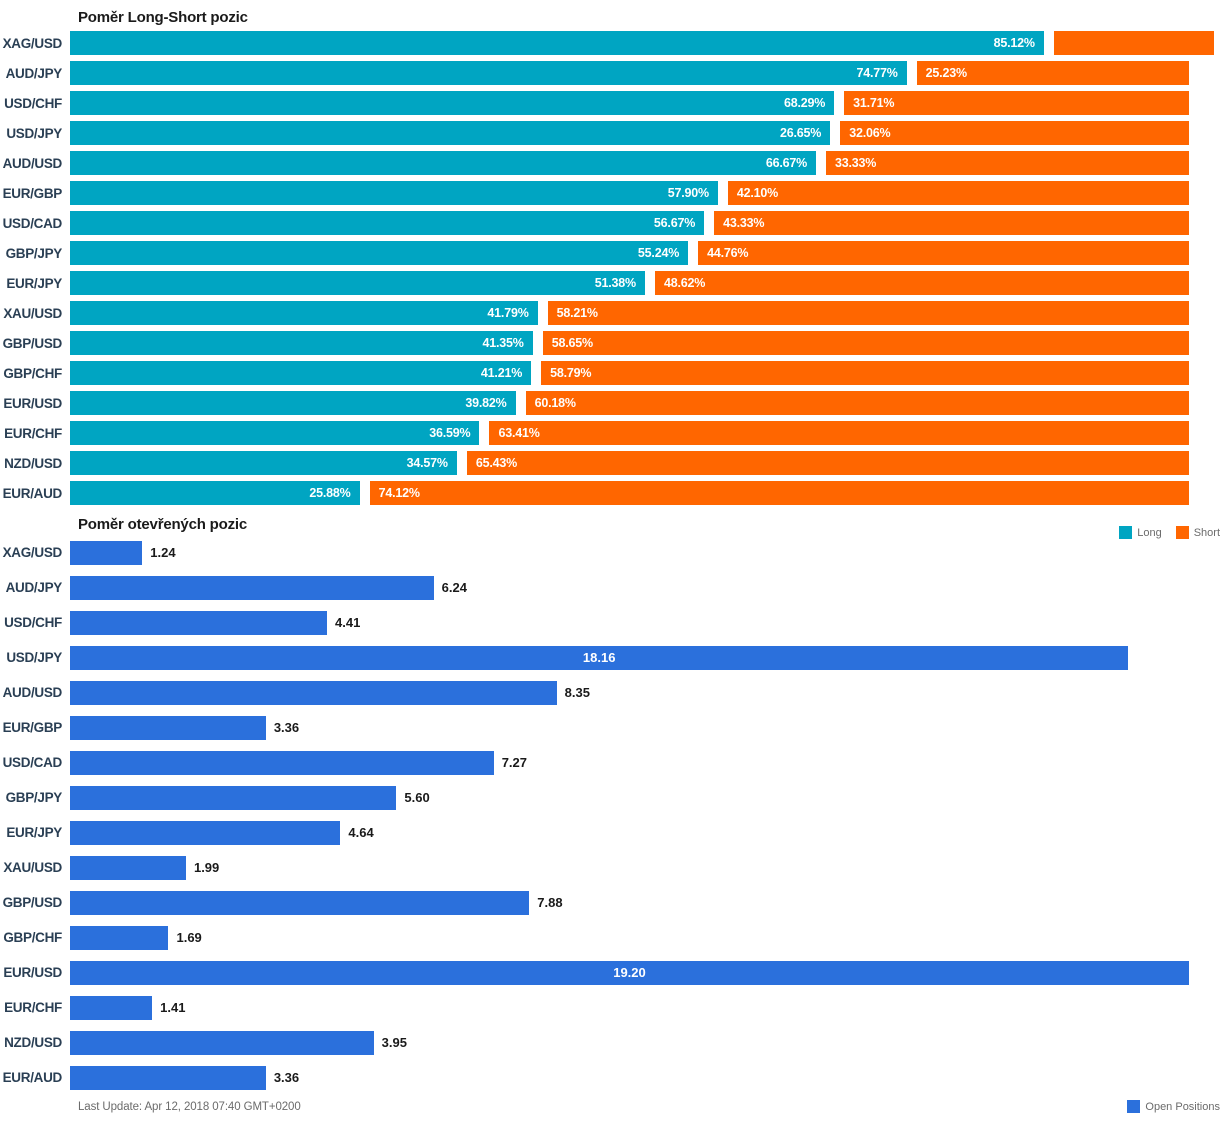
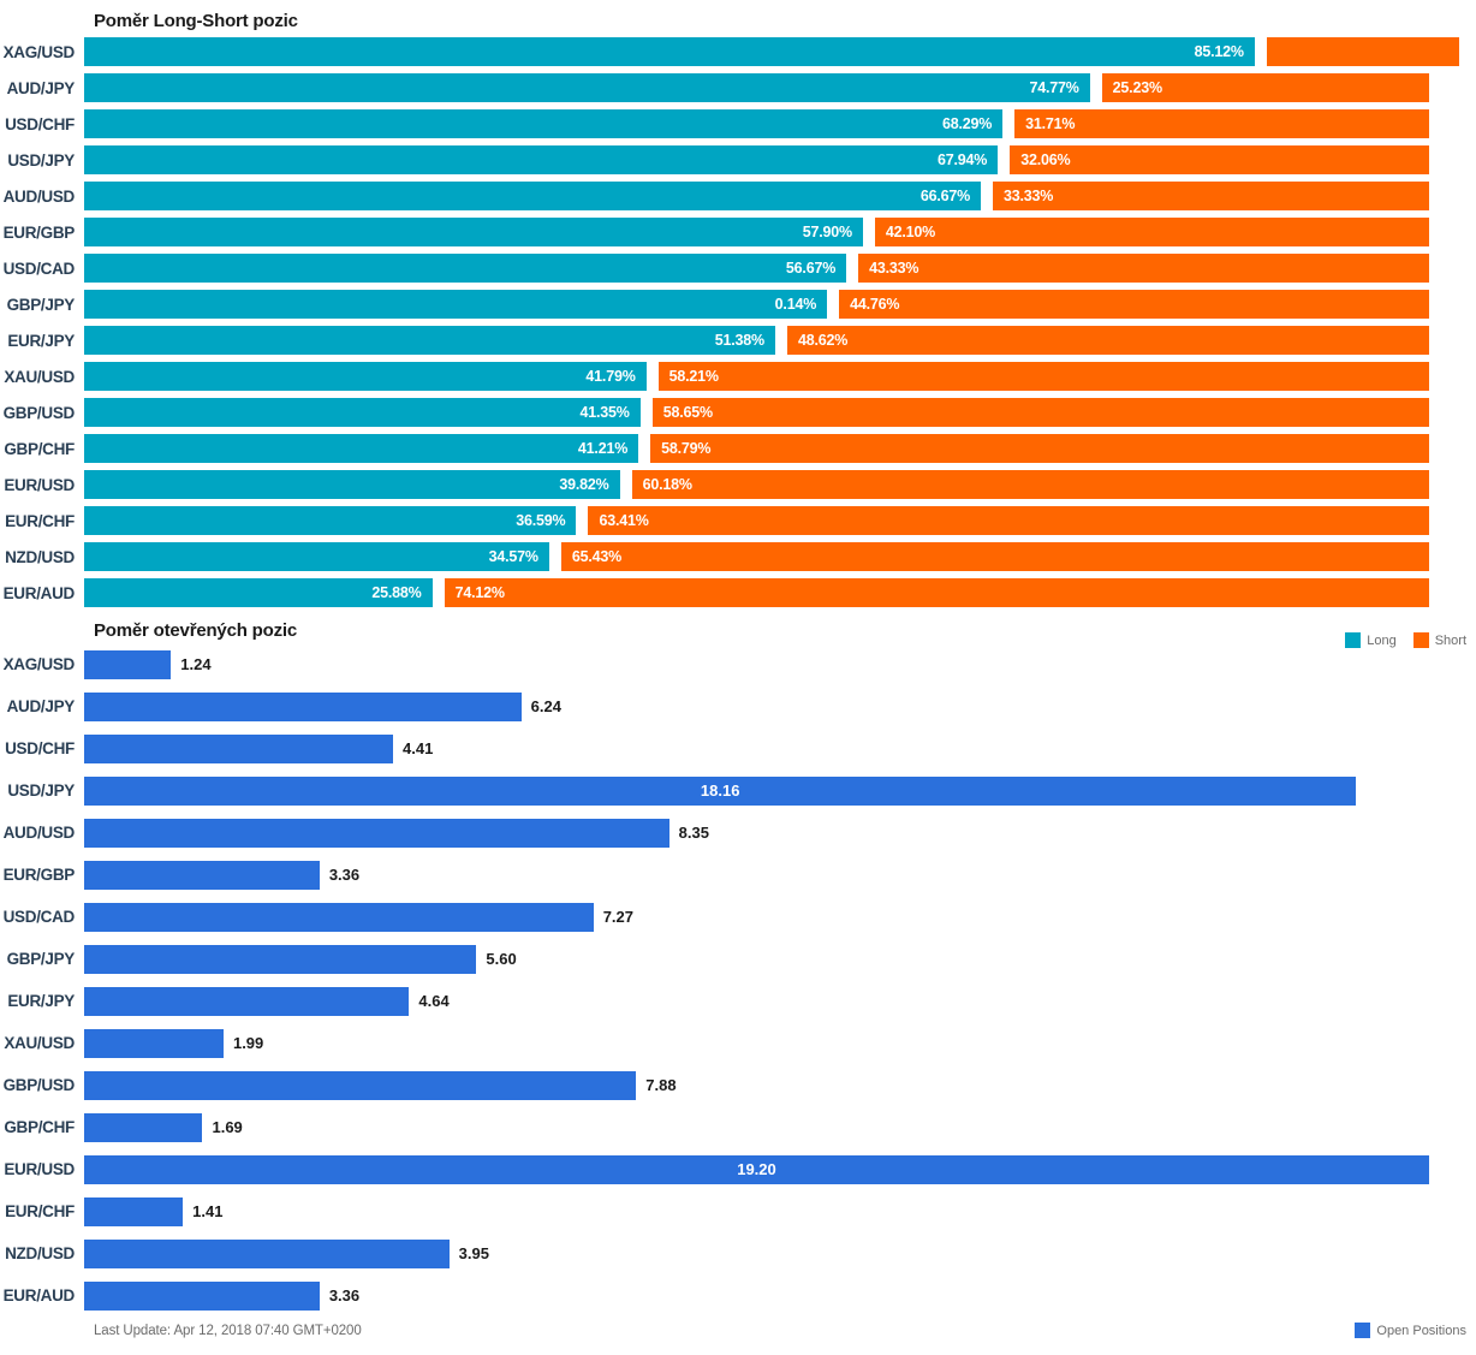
  Poměr Long-Short pozic
  XAG/USD
  85.12%
  AUD/JPY
  74.77%
  25.23%
  USD/CHF
  68.29%
  31.71%
  USD/JPY
- 26.65%
+ 67.94%
  32.06%
  AUD/USD
  66.67%
  33.33%
  EUR/GBP
  57.90%
  42.10%
  USD/CAD
  56.67%
  43.33%
  GBP/JPY
- 55.24%
+ 0.14%
  44.76%
  EUR/JPY
  51.38%
  48.62%
  XAU/USD
  41.79%
  58.21%
  GBP/USD
  41.35%
  58.65%
  GBP/CHF
  41.21%
  58.79%
  EUR/USD
  39.82%
  60.18%
  EUR/CHF
  36.59%
  63.41%
  NZD/USD
  34.57%
  65.43%
  EUR/AUD
  25.88%
  74.12%
  Long
  Short
  Poměr otevřených pozic
  XAG/USD
  1.24
  AUD/JPY
  6.24
  USD/CHF
  4.41
  USD/JPY
  18.16
  AUD/USD
  8.35
  EUR/GBP
  3.36
  USD/CAD
  7.27
  GBP/JPY
  5.60
  EUR/JPY
  4.64
  XAU/USD
  1.99
  GBP/USD
  7.88
  GBP/CHF
  1.69
  EUR/USD
  19.20
  EUR/CHF
  1.41
  NZD/USD
  3.95
  EUR/AUD
  3.36
  Last Update: Apr 12, 2018 07:40 GMT+0200
  Open Positions
